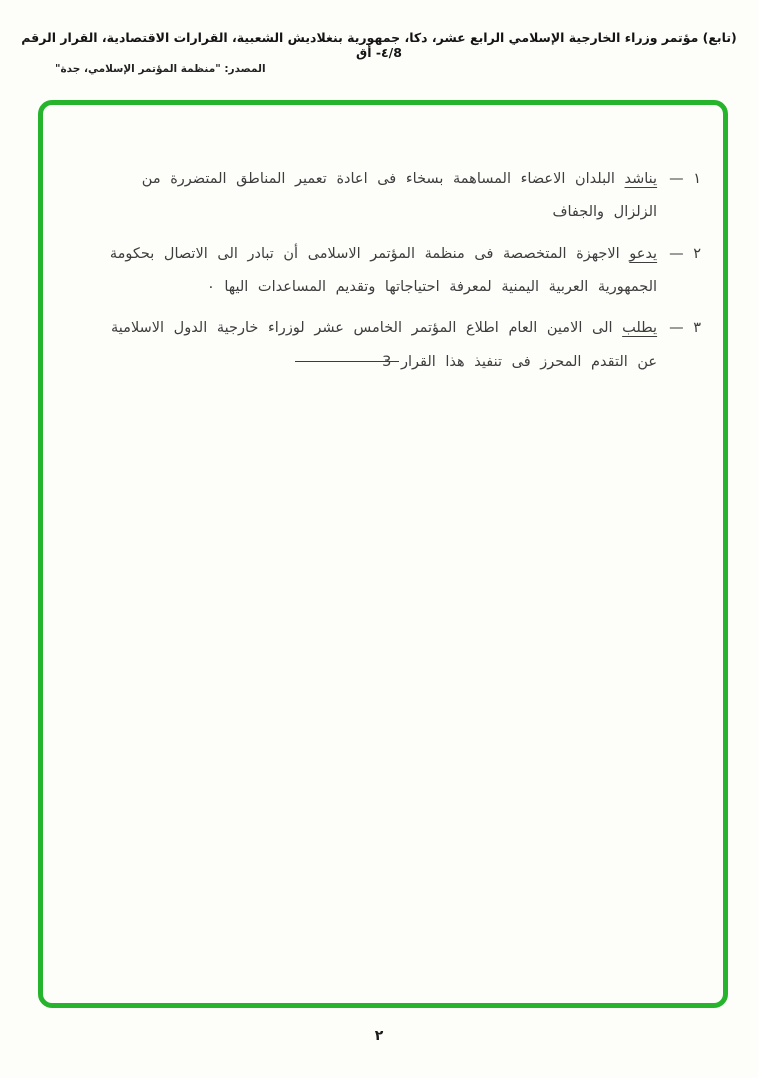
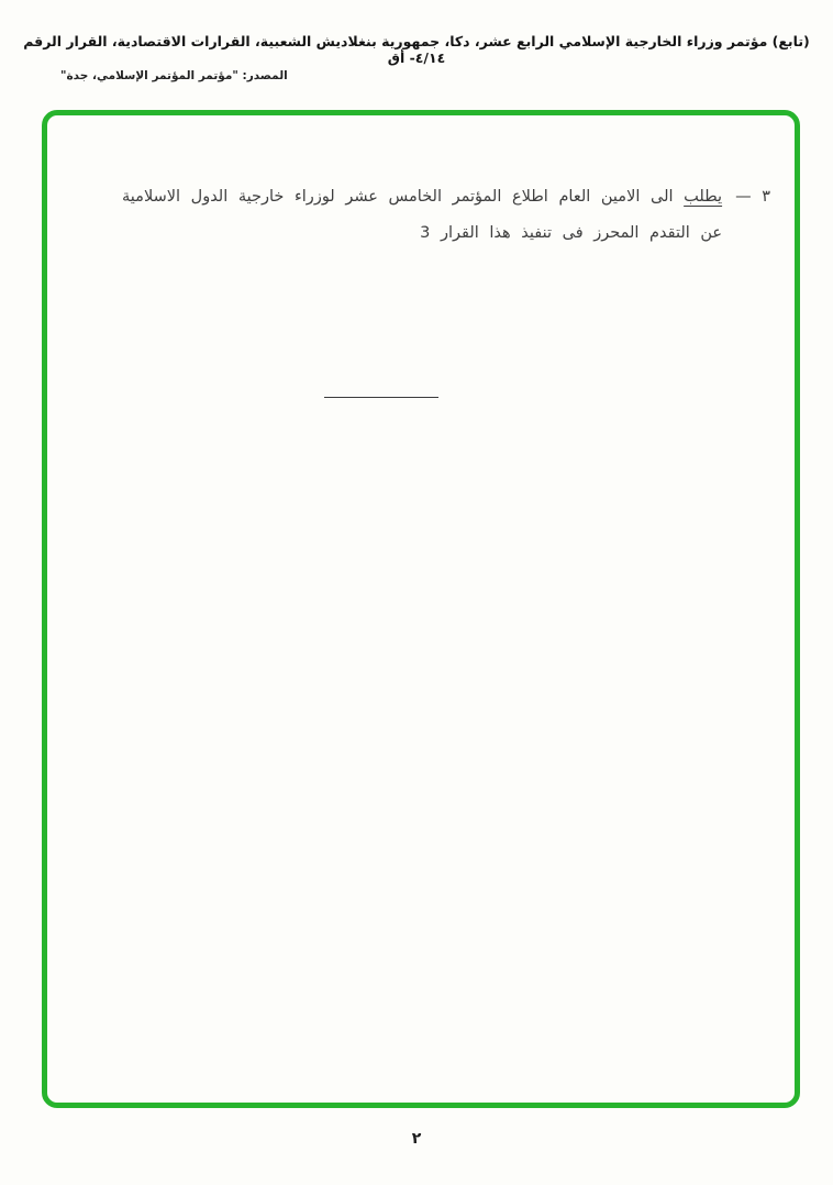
- (تابع) مؤتمر وزراء الخارجية الإسلامي الرابع عشر، دكا، جمهورية بنغلاديش الشعبية، القرارات الاقتصادية، القرار الرقم ٤/8- أق
+ (تابع) مؤتمر وزراء الخارجية الإسلامي الرابع عشر، دكا، جمهورية بنغلاديش الشعبية، القرارات الاقتصادية، القرار الرقم ٤/١٤- أق
- المصدر: "منظمة المؤتمر الإسلامي، جدة"
+ المصدر: "مؤتمر المؤتمر الإسلامي، جدة"
- ١ —
- يناشد البلدان الاعضاء المساهمة بسخاء فى اعادة تعمير المناطق المتضررة من الزلزال والجفاف
- ٢ —
- يدعو الاجهزة المتخصصة فى منظمة المؤتمر الاسلامى أن تبادر الى الاتصال بحكومة الجمهورية العربية اليمنية لمعرفة احتياجاتها وتقديم المساعدات اليها ٠
  ٣ —
  يطلب الى الامين العام اطلاع المؤتمر الخامس عشر لوزراء خارجية الدول الاسلامية عن التقدم المحرز فى تنفيذ هذا القرار 3
  ٢
